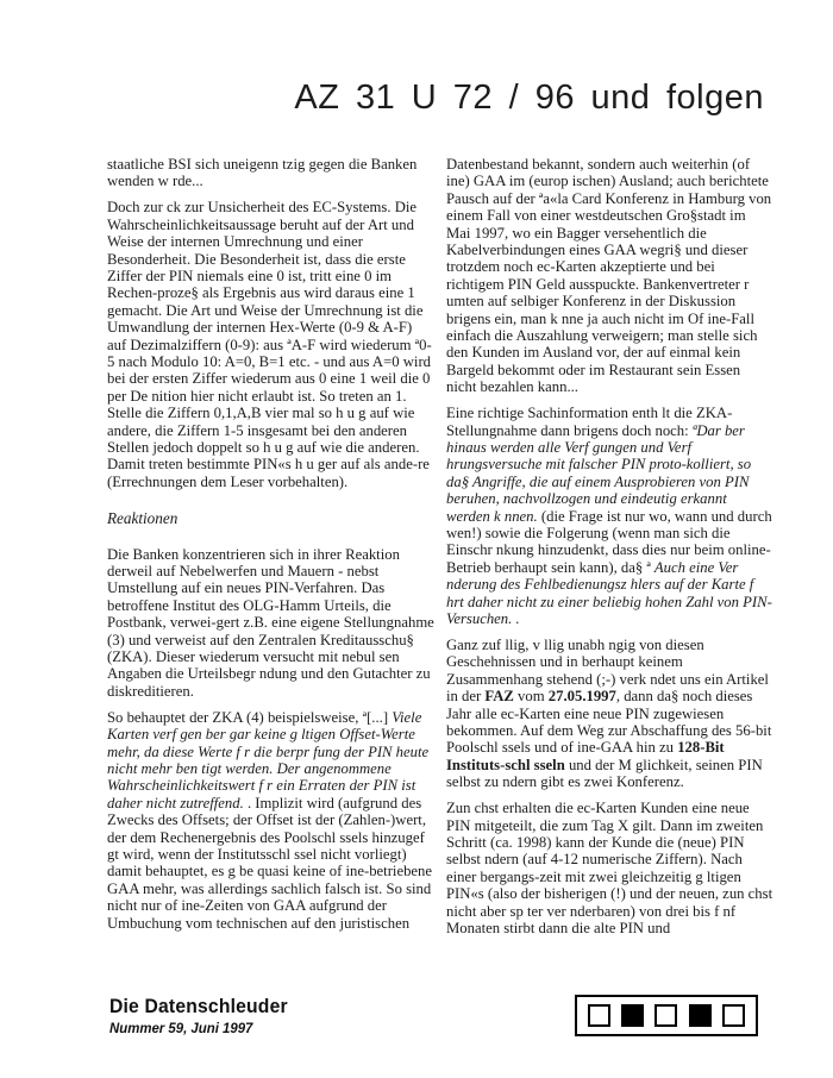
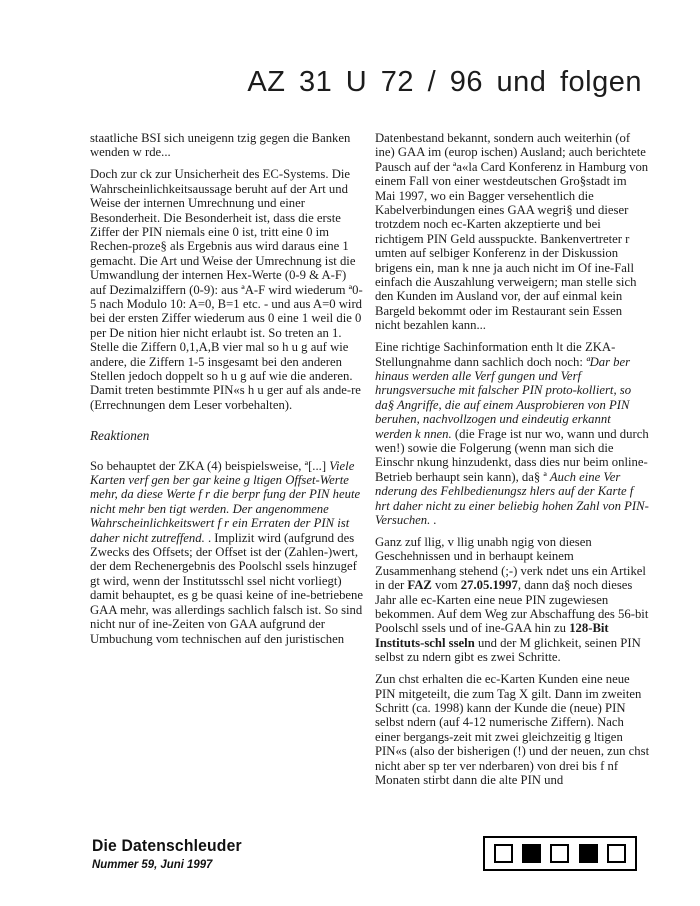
  AZ 31 U 72 / 96 und folgen
  staatliche BSI sich uneigenn tzig gegen die Banken wenden w rde...
  Doch zur ck zur Unsicherheit des EC-Systems. Die Wahrscheinlichkeitsaussage beruht auf der Art und Weise der internen Umrechnung und einer Besonderheit. Die Besonderheit ist, dass die erste Ziffer der PIN niemals eine 0 ist, tritt eine 0 im Rechen-proze§ als Ergebnis aus wird daraus eine 1 gemacht. Die Art und Weise der Umrechnung ist die Umwandlung der internen Hex-Werte (0-9 & A-F) auf Dezimalziffern (0-9): aus ªA-F wird wiederum ª0-5 nach Modulo 10: A=0, B=1 etc. - und aus A=0 wird bei der ersten Ziffer wiederum aus 0 eine 1 weil die 0 per De nition hier nicht erlaubt ist. So treten an 1. Stelle die Ziffern 0,1,A,B vier mal so h u g auf wie andere, die Ziffern 1-5 insgesamt bei den anderen Stellen jedoch doppelt so h u g auf wie die anderen. Damit treten bestimmte PIN«s h u ger auf als ande-re (Errechnungen dem Leser vorbehalten).
  Reaktionen
- Die Banken konzentrieren sich in ihrer Reaktion derweil auf Nebelwerfen und Mauern - nebst Umstellung auf ein neues PIN-Verfahren. Das betroffene Institut des OLG-Hamm Urteils, die Postbank, verwei-gert z.B. eine eigene Stellungnahme (3) und verweist auf den Zentralen Kreditausschu§ (ZKA). Dieser wiederum versucht mit nebul sen Angaben die Urteilsbegr ndung und den Gutachter zu diskreditieren.
  So behauptet der ZKA (4) beispielsweise, ª[...] Viele Karten verf gen ber gar keine g ltigen Offset-Werte mehr, da diese Werte f r die berpr fung der PIN heute nicht mehr ben tigt werden. Der angenommene Wahrscheinlichkeitswert f r ein Erraten der PIN ist daher nicht zutreffend. . Implizit wird (aufgrund des Zwecks des Offsets; der Offset ist der (Zahlen-)wert, der dem Rechenergebnis des Poolschl ssels hinzugef gt wird, wenn der Institutsschl ssel nicht vorliegt) damit behauptet, es g be quasi keine of ine-betriebene GAA mehr, was allerdings sachlich falsch ist. So sind nicht nur of ine-Zeiten von GAA aufgrund der Umbuchung vom technischen auf den juristischen
  Datenbestand bekannt, sondern auch weiterhin (of ine) GAA im (europ ischen) Ausland; auch berichtete Pausch auf der ªa«la Card Konferenz in Hamburg von einem Fall von einer westdeutschen Gro§stadt im Mai 1997, wo ein Bagger versehentlich die Kabelverbindungen eines GAA wegri§ und dieser trotzdem noch ec-Karten akzeptierte und bei richtigem PIN Geld ausspuckte. Bankenvertreter r umten auf selbiger Konferenz in der Diskussion brigens ein, man k nne ja auch nicht im Of ine-Fall einfach die Auszahlung verweigern; man stelle sich den Kunden im Ausland vor, der auf einmal kein Bargeld bekommt oder im Restaurant sein Essen nicht bezahlen kann...
- Eine richtige Sachinformation enth lt die ZKA-Stellungnahme dann brigens doch noch: ªDar ber hinaus werden alle Verf gungen und Verf hrungsversuche mit falscher PIN proto-kolliert, so da§ Angriffe, die auf einem Ausprobieren von PIN beruhen, nachvollzogen und eindeutig erkannt werden k nnen. (die Frage ist nur wo, wann und durch wen!) sowie die Folgerung (wenn man sich die Einschr nkung hinzudenkt, dass dies nur beim online-Betrieb berhaupt sein kann), da§ ª Auch eine Ver nderung des Fehlbedienungsz hlers auf der Karte f hrt daher nicht zu einer beliebig hohen Zahl von PIN-Versuchen. .
+ Eine richtige Sachinformation enth lt die ZKA-Stellungnahme dann sachlich doch noch: ªDar ber hinaus werden alle Verf gungen und Verf hrungsversuche mit falscher PIN proto-kolliert, so da§ Angriffe, die auf einem Ausprobieren von PIN beruhen, nachvollzogen und eindeutig erkannt werden k nnen. (die Frage ist nur wo, wann und durch wen!) sowie die Folgerung (wenn man sich die Einschr nkung hinzudenkt, dass dies nur beim online-Betrieb berhaupt sein kann), da§ ª Auch eine Ver nderung des Fehlbedienungsz hlers auf der Karte f hrt daher nicht zu einer beliebig hohen Zahl von PIN-Versuchen. .
- Ganz zuf llig, v llig unabh ngig von diesen Geschehnissen und in berhaupt keinem Zusammenhang stehend (;-) verk ndet uns ein Artikel in der FAZ vom 27.05.1997, dann da§ noch dieses Jahr alle ec-Karten eine neue PIN zugewiesen bekommen. Auf dem Weg zur Abschaffung des 56-bit Poolschl ssels und of ine-GAA hin zu 128-Bit Instituts-schl sseln und der M glichkeit, seinen PIN selbst zu ndern gibt es zwei Konferenz.
+ Ganz zuf llig, v llig unabh ngig von diesen Geschehnissen und in berhaupt keinem Zusammenhang stehend (;-) verk ndet uns ein Artikel in der FAZ vom 27.05.1997, dann da§ noch dieses Jahr alle ec-Karten eine neue PIN zugewiesen bekommen. Auf dem Weg zur Abschaffung des 56-bit Poolschl ssels und of ine-GAA hin zu 128-Bit Instituts-schl sseln und der M glichkeit, seinen PIN selbst zu ndern gibt es zwei Schritte.
  Zun chst erhalten die ec-Karten Kunden eine neue PIN mitgeteilt, die zum Tag X gilt. Dann im zweiten Schritt (ca. 1998) kann der Kunde die (neue) PIN selbst ndern (auf 4-12 numerische Ziffern). Nach einer bergangs-zeit mit zwei gleichzeitig g ltigen PIN«s (also der bisherigen (!) und der neuen, zun chst nicht aber sp ter ver nderbaren) von drei bis f nf Monaten stirbt dann die alte PIN und
  Die Datenschleuder
  Nummer 59, Juni 1997
